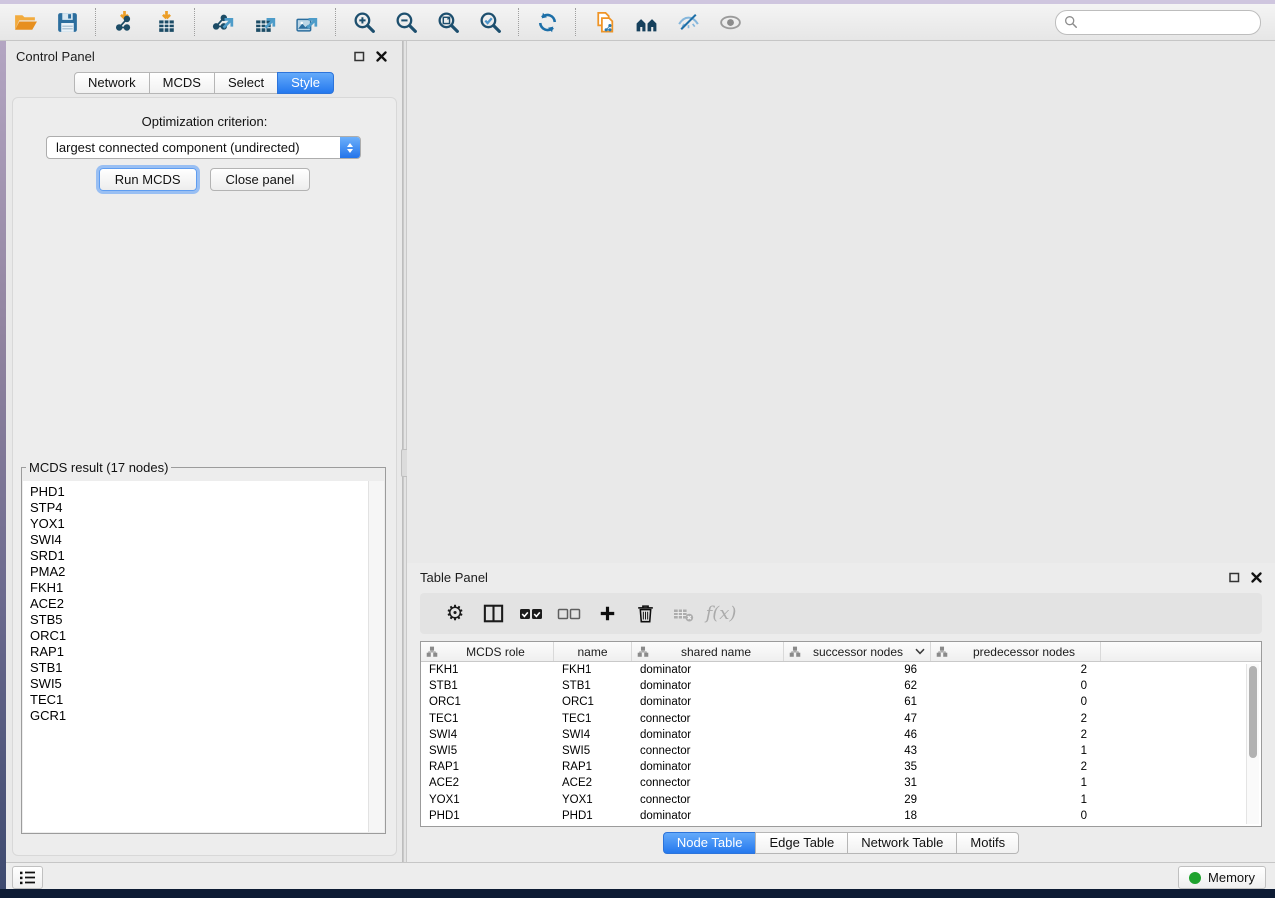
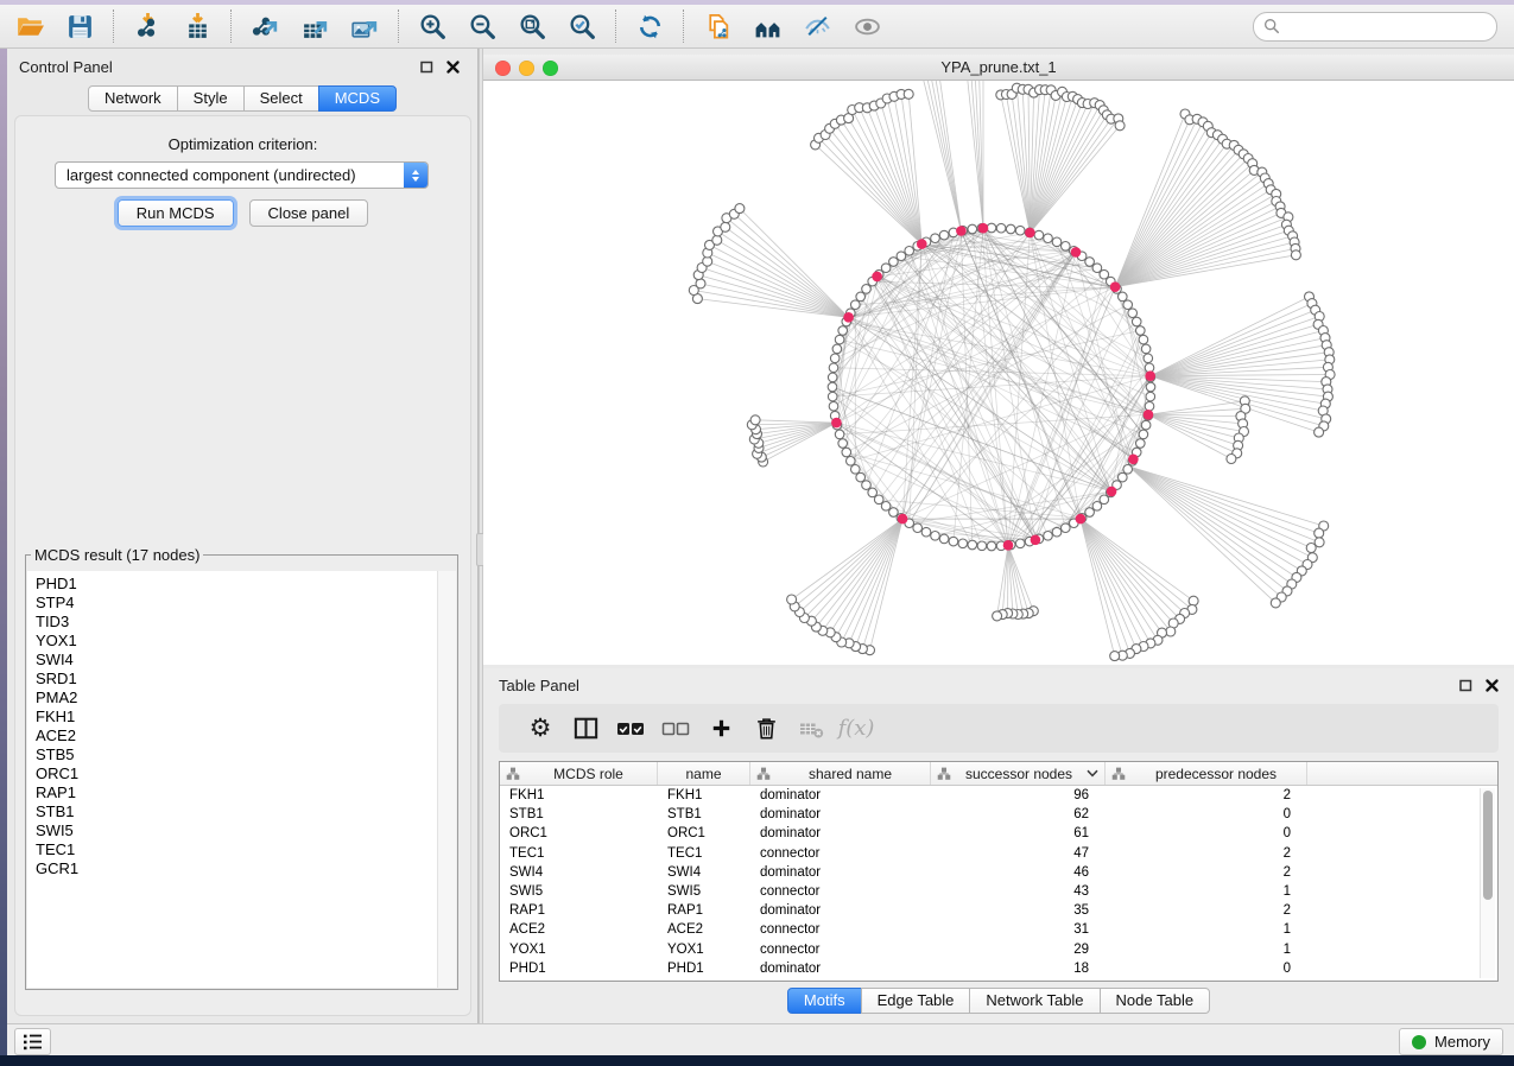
  Control Panel
  Network
- MCDS
+ Style
  Select
- Style
+ MCDS
  Optimization criterion:
  largest connected component (undirected)
  Run MCDS
  Close panel
  MCDS result (17 nodes)
  PHD1
  STP4
+ TID3
  YOX1
  SWI4
  SRD1
  PMA2
  FKH1
  ACE2
  STB5
  ORC1
  RAP1
  STB1
  SWI5
  TEC1
  GCR1
+ YPA_prune.txt_1
  Table Panel
  ⚙
  f(x)
  MCDS role
  name
  shared name
  successor nodes
  predecessor nodes
  FKH1
  FKH1
  dominator
  96
  2
  STB1
  STB1
  dominator
  62
  0
  ORC1
  ORC1
  dominator
  61
  0
  TEC1
  TEC1
  connector
  47
  2
  SWI4
  SWI4
  dominator
  46
  2
  SWI5
  SWI5
  connector
  43
  1
  RAP1
  RAP1
  dominator
  35
  2
  ACE2
  ACE2
  connector
  31
  1
  YOX1
  YOX1
  connector
  29
  1
  PHD1
  PHD1
  dominator
  18
  0
- Node Table
+ Motifs
  Edge Table
  Network Table
- Motifs
+ Node Table
  Memory
